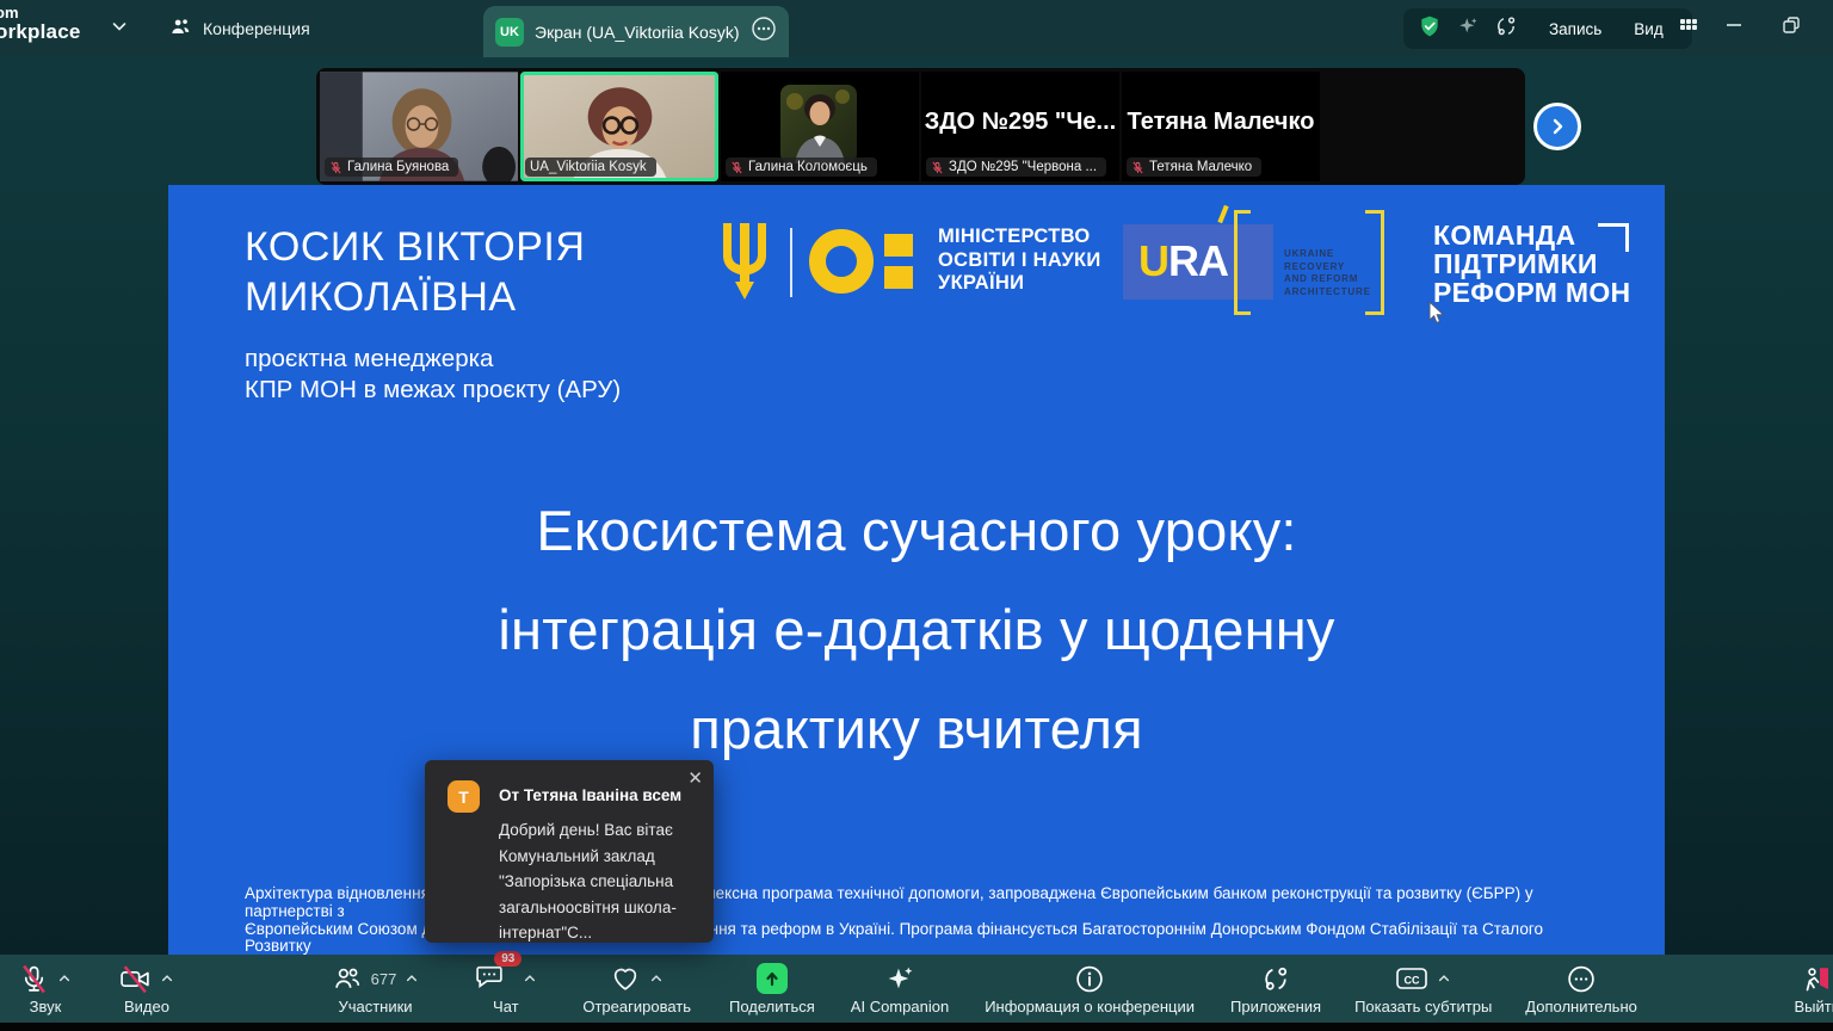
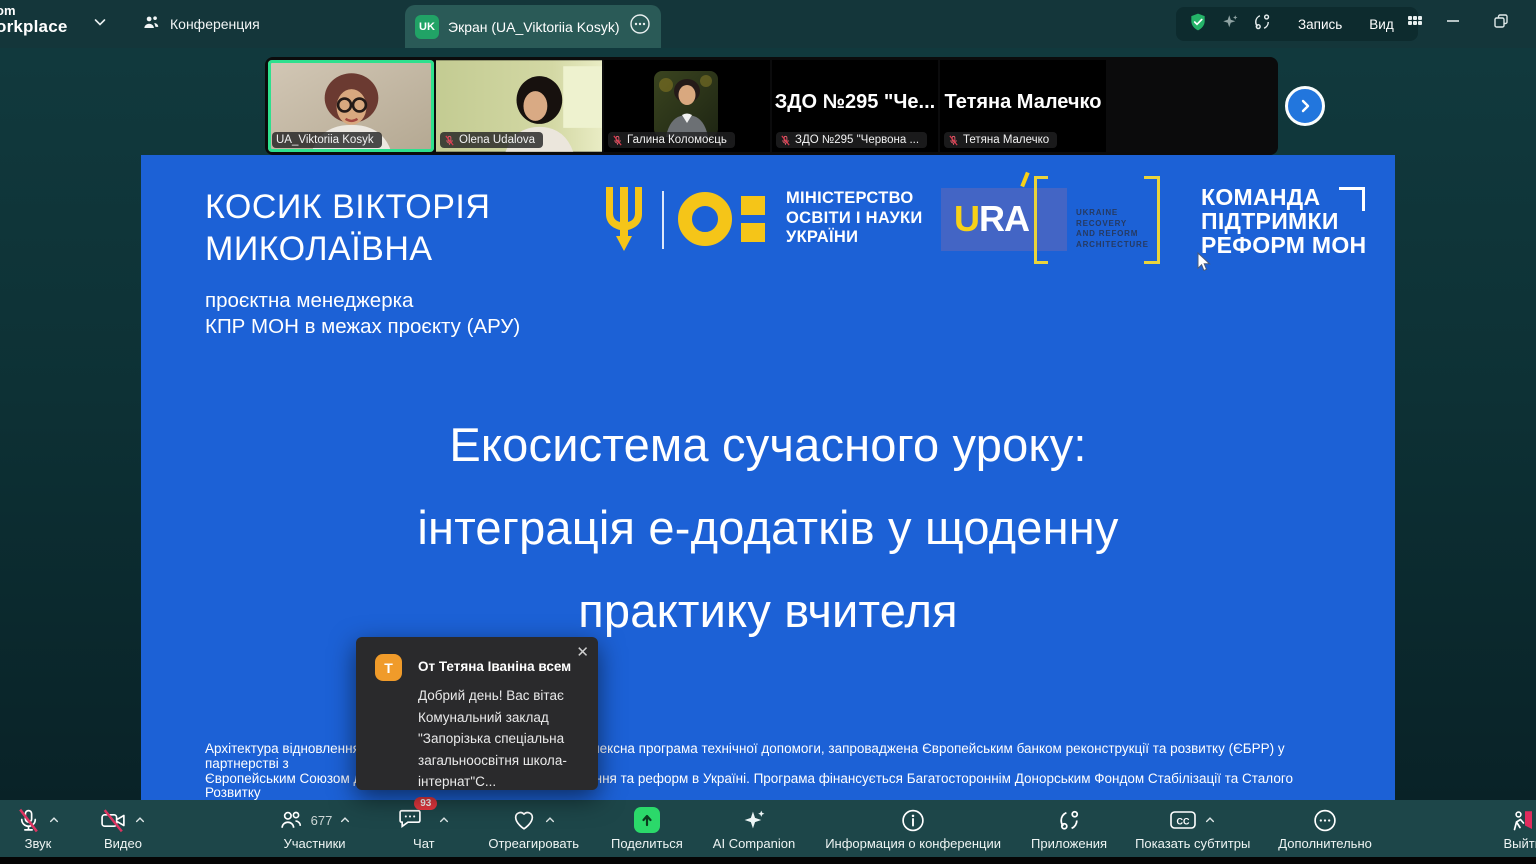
  orkplace
  Конференция
  UK
  Экран (UA_Viktoriia Kosyk)
  Запись
  Вид
- Галина Буянова
  UA_Viktoriia Kosyk
+ Olena Udalova
  Галина Коломоєць
  ЗДО №295 "Че...
  ЗДО №295 "Червона ...
  Тетяна Малечко
  Тетяна Малечко
  КОСИК ВІКТОРІЯ
  МИКОЛАЇВНА
  проєктна менеджерка
  КПР МОН в межах проєкту (АРУ)
  МІНІСТЕРСТВО
  ОСВІТИ І НАУКИ
  УКРАЇНИ
  URA
  UKRAINE
  RECOVERY
  AND REFORM
  ARCHITECTURE
  КОМАНДА
  ПІДТРИМКИ
  РЕФОРМ МОН
  Екосистема сучасного уроку:
  інтеграція е-додатків у щоденну
  практику вчителя
  Архітектура відновленнексна програма технічної допомоги, запроваджена Європейським банком реконструкції та розвитку (ЄБРР) у партнерстві з
  Європейським Союзомння та реформ в Україні. Програма фінансується Багатостороннім Донорським Фондом Стабілізації та Сталого Розвитку
  ✕
  Т
  От Тетяна Іваніна всем
  Добрий день! Вас вітає Комунальний заклад "Запорізька спеціальна загальноосвітня школа-інтернат"С...
  Звук
  Видео
  677
  Участники
  93
  Чат
  Отреагировать
  Поделиться
  AI Companion
  Информация о конференции
  Приложения
  CC
  Показать субтитры
  Дополнительно
  Выйт
